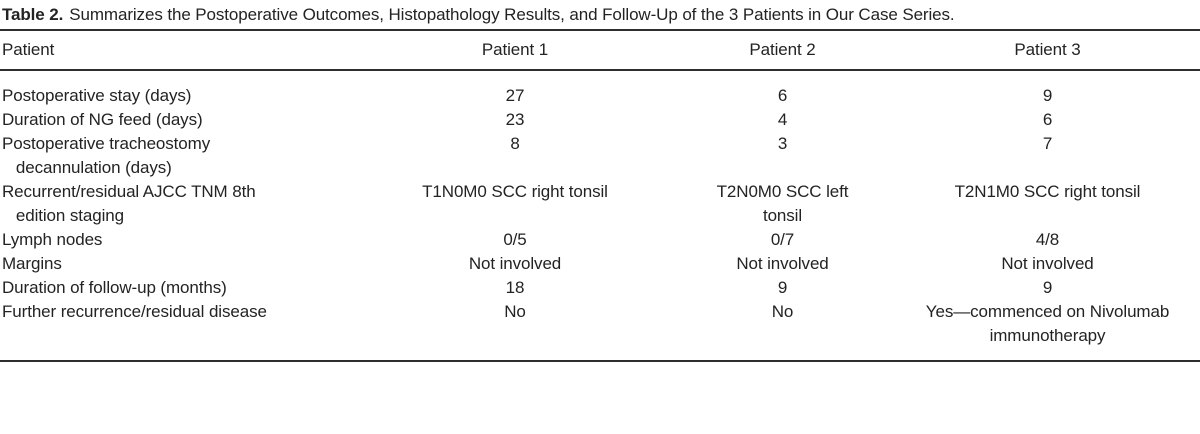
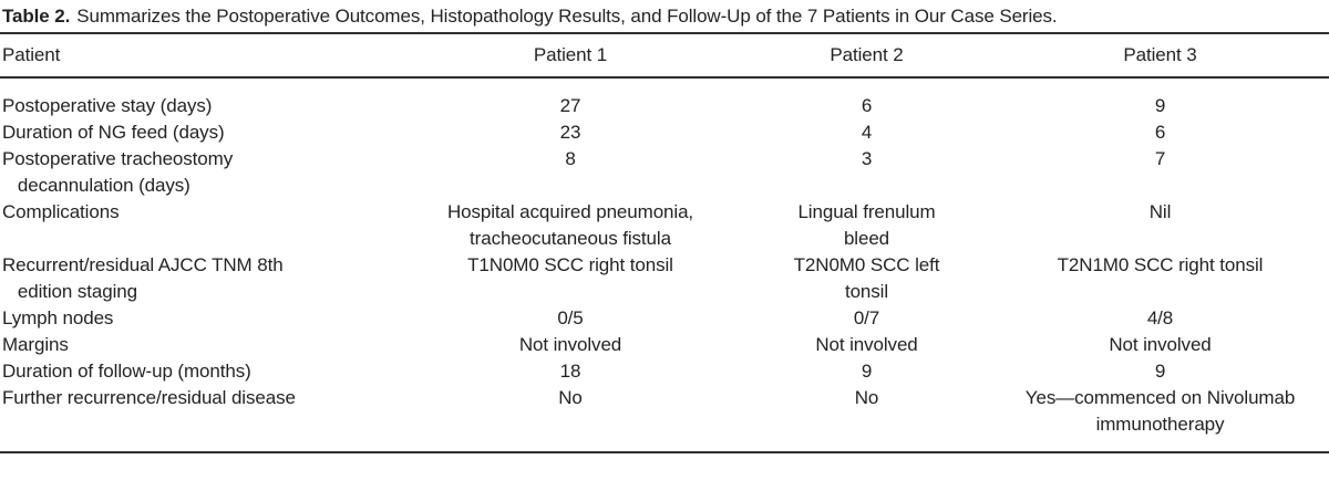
- Table 2. Summarizes the Postoperative Outcomes, Histopathology Results, and Follow-Up of the 3 Patients in Our Case Series.
+ Table 2. Summarizes the Postoperative Outcomes, Histopathology Results, and Follow-Up of the 7 Patients in Our Case Series.
  Patient	Patient 1	Patient 2	Patient 3
  Postoperative stay (days)	27	6	9
  Duration of NG feed (days)	23	4	6
  Postoperative tracheostomy decannulation (days)	8	3	7
+ Complications	Hospital acquired pneumonia, tracheocutaneous fistula	Lingual frenulum bleed	Nil
  Recurrent/residual AJCC TNM 8th edition staging	T1N0M0 SCC right tonsil	T2N0M0 SCC left tonsil	T2N1M0 SCC right tonsil
  Lymph nodes	0/5	0/7	4/8
  Margins	Not involved	Not involved	Not involved
  Duration of follow-up (months)	18	9	9
  Further recurrence/residual disease	No	No	Yes—commenced on Nivolumab immunotherapy
